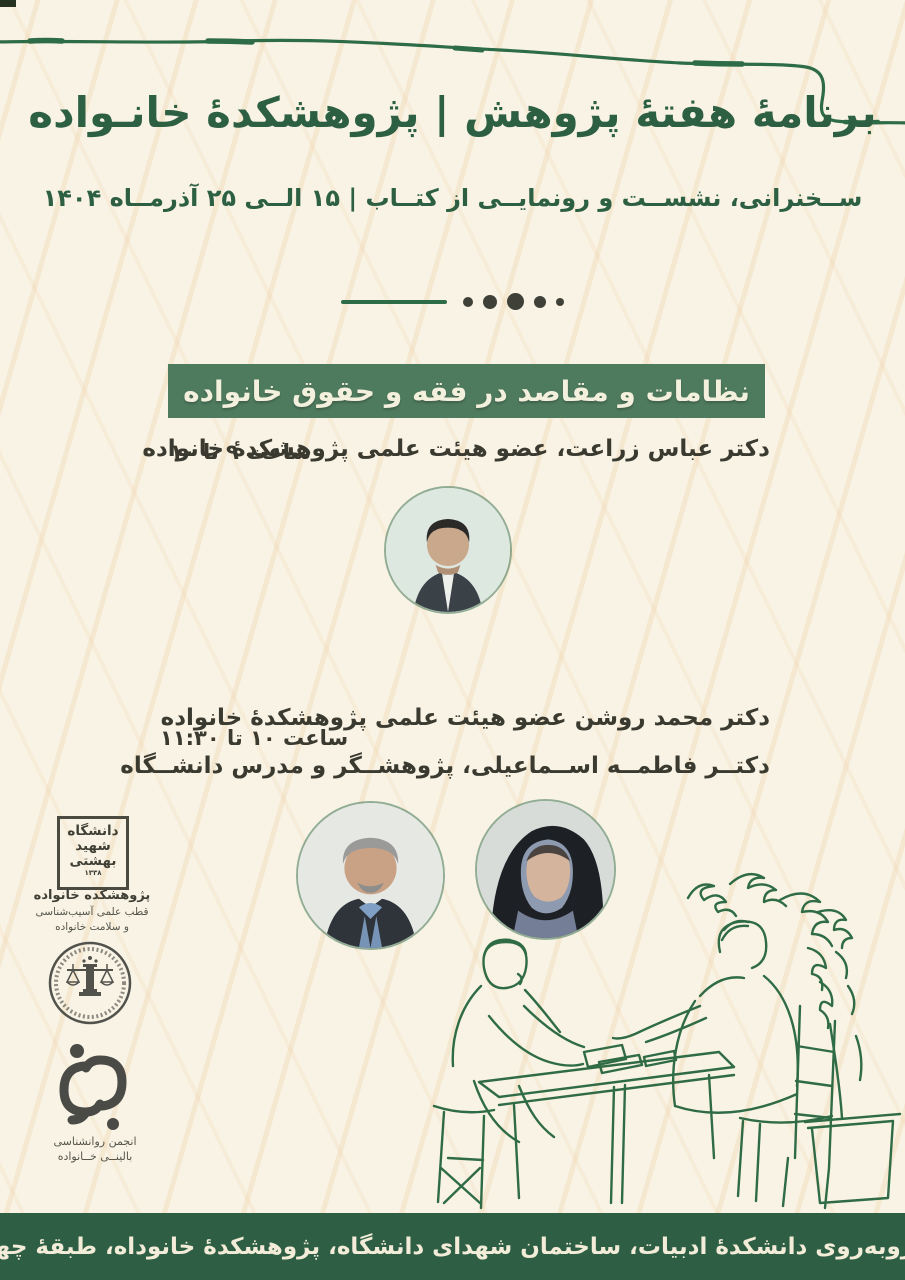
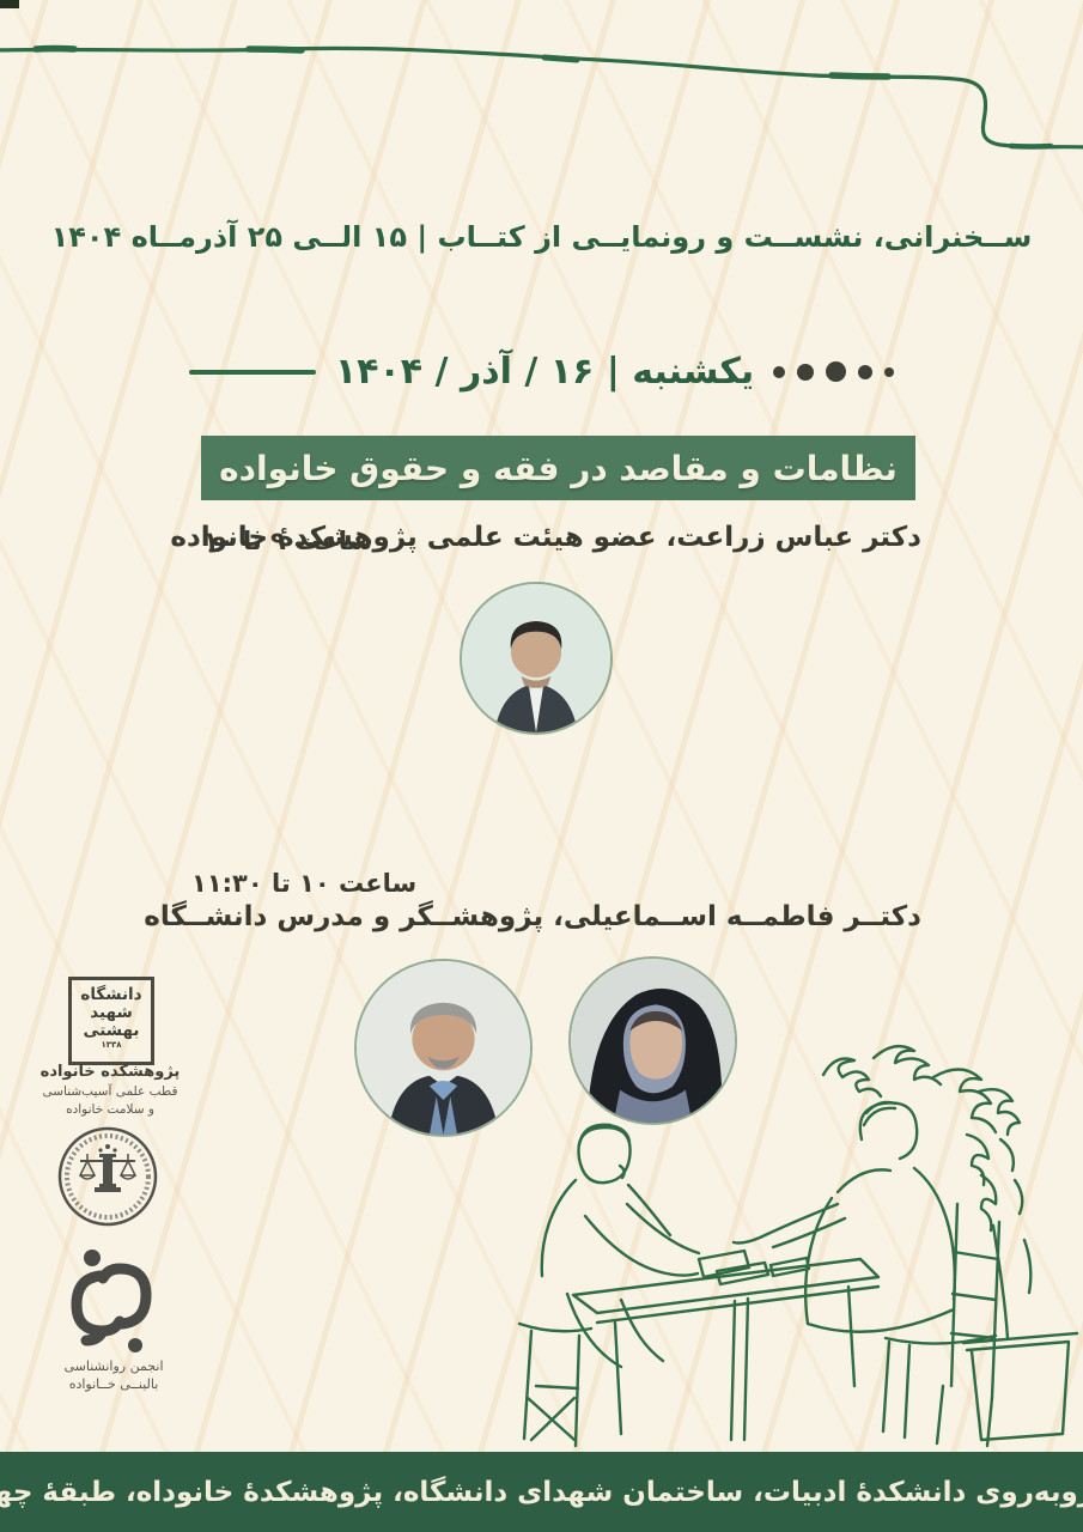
- برنامۀ هفتۀ پژوهش | پژوهشکدۀ خانـواده
  ســخنرانی، نشســت و رونمایــی از کتــاب | ۱۵ الــی ۲۵ آذرمــاه ۱۴۰۴
+ یکشنبه | ۱۶ / آذر / ۱۴۰۴
  نظامات و مقاصد در فقه و حقوق خانواده
  دکتر عباس زراعت، عضو هیئت علمی پژوهشکدۀ خانواده
  ساعت ۹ تا ۱۰
- دکتر محمد روشن عضو هیئت علمی پژوهشکدۀ خانواده
  دکتــر فاطمــه اســماعیلی، پژوهشــگر و مدرس دانشــگاه
  ساعت ۱۰ تا ۱۱:۳۰
  دانشگاه شهید بهشتی
  ۱۳۳۸
  پژوهشکده خانواده
  قطب علمی آسیب‌شناسی
  و سلامت خانواده
  انجمن روانشناسی
  بالینــی خــانواده
  وبه‌روی دانشکدۀ ادبیات، ساختمان شهدای دانشگاه، پژوهشکدۀ خانوداه، طبقۀ چه
